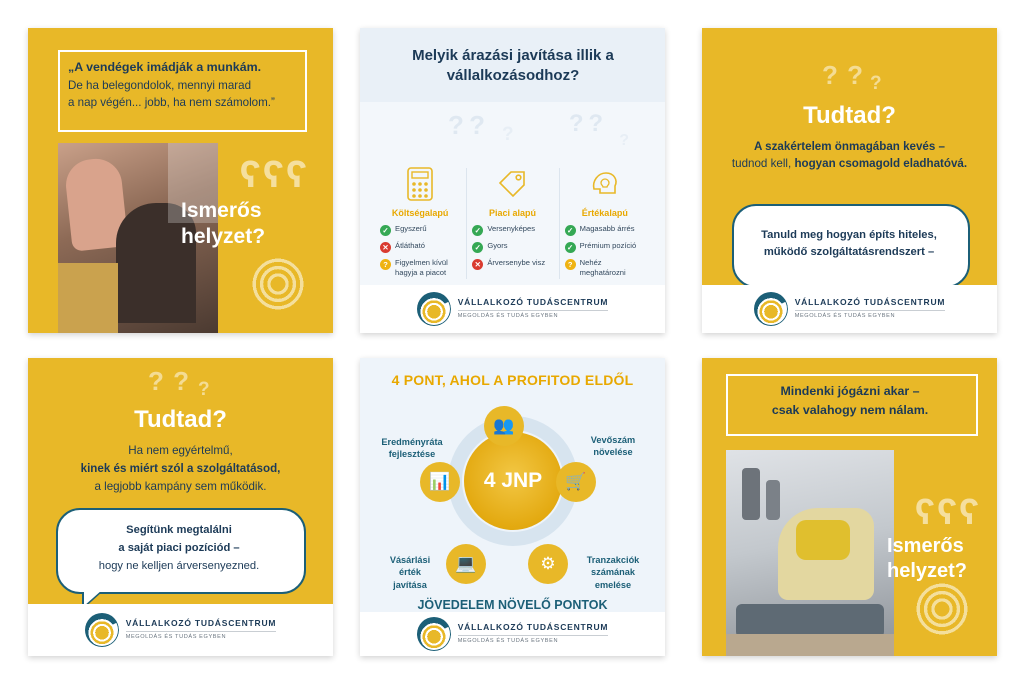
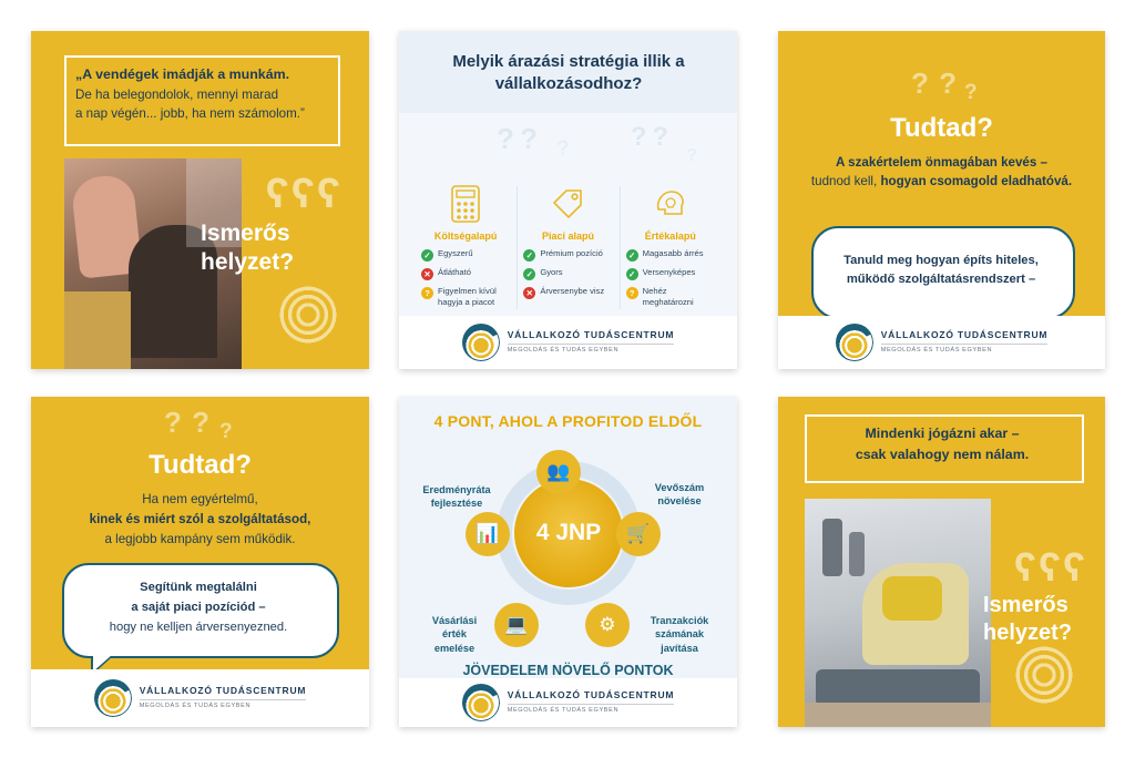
  „A vendégek imádják a munkám.
  De ha belegondolok, mennyi marad
  a nap végén... jobb, ha nem számolom.”
  ʕʕʕ
  Ismerős
  helyzet?
- Melyik árazási javítása illik a
+ Melyik árazási stratégia illik a
  vállalkozásodhoz?
  Költségalapú
  ✓
  Egyszerű
  ✕
  Átlátható
  ?
  Figyelmen kívül hagyja a piacot
  Piaci alapú
  ✓
- Versenyképes
+ Prémium pozíció
  ✓
  Gyors
  ✕
  Árversenybe visz
  Értékalapú
  ✓
  Magasabb árrés
  ✓
- Prémium pozíció
+ Versenyképes
  ?
  Nehéz meghatározni
  VÁLLALKOZÓ TUDÁSCENTRUM
  ? ?
  ?
  Tudtad?
  A szakértelem önmagában kevés –
  tudnod kell, hogyan csomagold eladhatóvá.
  Tanuld meg hogyan építs hiteles,
  működő szolgáltatásrendszert –
  VÁLLALKOZÓ TUDÁSCENTRUM
  ? ?
  ?
  Tudtad?
  Ha nem egyértelmű,
  kinek és miért szól a szolgáltatásod,
  a legjobb kampány sem működik.
  Segítünk megtalálni
  a saját piaci pozíciód –
  hogy ne kelljen árversenyezned.
  VÁLLALKOZÓ TUDÁSCENTRUM
  4 PONT, AHOL A PROFITOD ELDŐL
  4 JNP
  👥
  🛒
  ⚙
  💻
  📊
  Eredményráta
  fejlesztése
  Vevőszám
  növelése
  Vásárlási
  érték
- javítása
+ emelése
  Tranzakciók
  számának
- emelése
+ javítása
  JÖVEDELEM NÖVELŐ PONTOK
  VÁLLALKOZÓ TUDÁSCENTRUM
  Mindenki jógázni akar –
  csak valahogy nem nálam.
  ʕʕʕ
  Ismerős
  helyzet?
